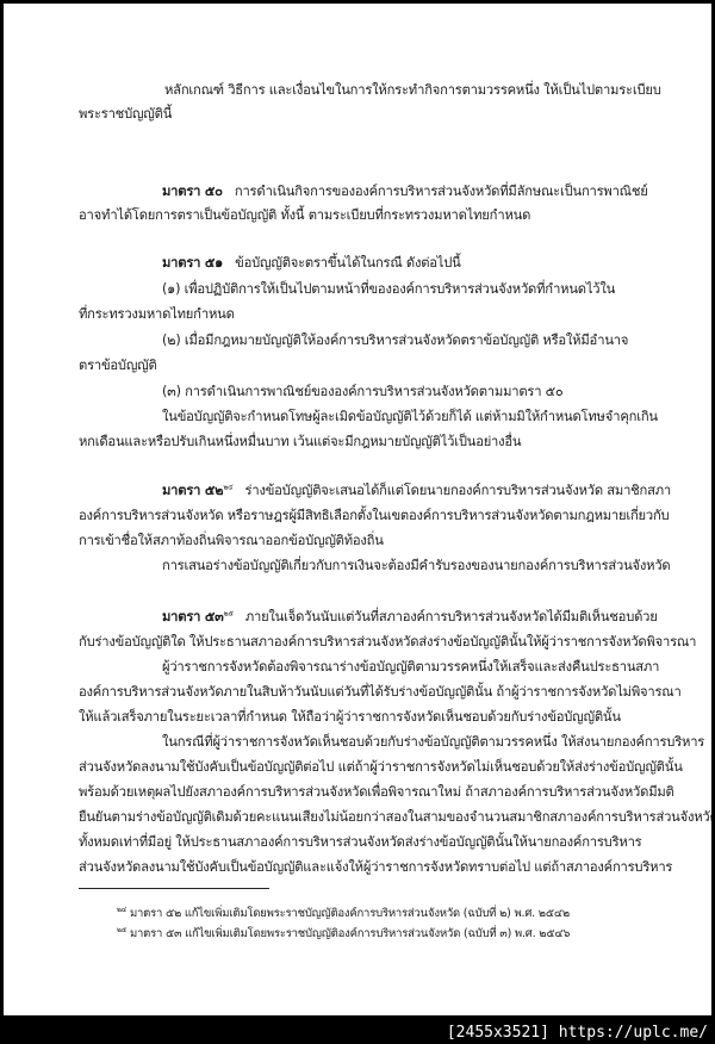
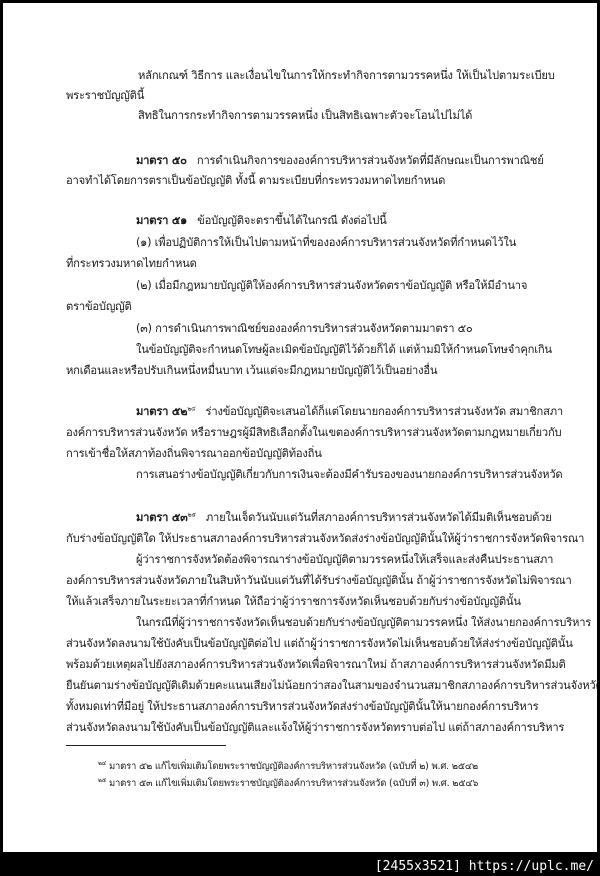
  หลักเกณฑ์ วิธีการ และเงื่อนไขในการให้กระทำกิจการตามวรรคหนึ่ง ให้เป็นไปตามระเบียบ
  พระราชบัญญัตินี้
+ สิทธิในการกระทำกิจการตามวรรคหนึ่ง เป็นสิทธิเฉพาะตัวจะโอนไปไม่ได้
  มาตรา ๕๐ การดำเนินกิจการขององค์การบริหารส่วนจังหวัดที่มีลักษณะเป็นการพาณิชย์
  อาจทำได้โดยการตราเป็นข้อบัญญัติ ทั้งนี้ ตามระเบียบที่กระทรวงมหาดไทยกำหนด
  มาตรา ๕๑ ข้อบัญญัติจะตราขึ้นได้ในกรณี ดังต่อไปนี้
  (๑) เพื่อปฏิบัติการให้เป็นไปตามหน้าที่ขององค์การบริหารส่วนจังหวัดที่กำหนดไว้ใน
  ที่กระทรวงมหาดไทยกำหนด
  (๒) เมื่อมีกฎหมายบัญญัติให้องค์การบริหารส่วนจังหวัดตราข้อบัญญัติ หรือให้มีอำนาจ
  ตราข้อบัญญัติ
  (๓) การดำเนินการพาณิชย์ขององค์การบริหารส่วนจังหวัดตามมาตรา ๕๐
  ในข้อบัญญัติจะกำหนดโทษผู้ละเมิดข้อบัญญัติไว้ด้วยก็ได้ แต่ห้ามมิให้กำหนดโทษจำคุกเกิน
  หกเดือนและหรือปรับเกินหนึ่งหมื่นบาท เว้นแต่จะมีกฎหมายบัญญัติไว้เป็นอย่างอื่น
  มาตรา ๕๒ ร่างข้อบัญญัติจะเสนอได้ก็แต่โดยนายกองค์การบริหารส่วนจังหวัด สมาชิกสภา
  องค์การบริหารส่วนจังหวัด หรือราษฎรผู้มีสิทธิเลือกตั้งในเขตองค์การบริหารส่วนจังหวัดตามกฎหมายเกี่ยวกับ
  การเข้าชื่อให้สภาท้องถิ่นพิจารณาออกข้อบัญญัติท้องถิ่น
  การเสนอร่างข้อบัญญัติเกี่ยวกับการเงินจะต้องมีคำรับรองของนายกองค์การบริหารส่วนจังหวัด
  มาตรา ๕๓ ภายในเจ็ดวันนับแต่วันที่สภาองค์การบริหารส่วนจังหวัดได้มีมติเห็นชอบด้วย
  กับร่างข้อบัญญัติใด ให้ประธานสภาองค์การบริหารส่วนจังหวัดส่งร่างข้อบัญญัตินั้นให้ผู้ว่าราชการจังหวัดพิจารณา
  ผู้ว่าราชการจังหวัดต้องพิจารณาร่างข้อบัญญัติตามวรรคหนึ่งให้เสร็จและส่งคืนประธานสภา
  องค์การบริหารส่วนจังหวัดภายในสิบห้าวันนับแต่วันที่ได้รับร่างข้อบัญญัตินั้น ถ้าผู้ว่าราชการจังหวัดไม่พิจารณา
  ให้แล้วเสร็จภายในระยะเวลาที่กำหนด ให้ถือว่าผู้ว่าราชการจังหวัดเห็นชอบด้วยกับร่างข้อบัญญัตินั้น
  ในกรณีที่ผู้ว่าราชการจังหวัดเห็นชอบด้วยกับร่างข้อบัญญัติตามวรรคหนึ่ง ให้ส่งนายกองค์การบริหาร
  ส่วนจังหวัดลงนามใช้บังคับเป็นข้อบัญญัติต่อไป แต่ถ้าผู้ว่าราชการจังหวัดไม่เห็นชอบด้วยให้ส่งร่างข้อบัญญัตินั้น
  พร้อมด้วยเหตุผลไปยังสภาองค์การบริหารส่วนจังหวัดเพื่อพิจารณาใหม่ ถ้าสภาองค์การบริหารส่วนจังหวัดมีมติ
  ยืนยันตามร่างข้อบัญญัติเดิมด้วยคะแนนเสียงไม่น้อยกว่าสองในสามของจำนวนสมาชิกสภาองค์การบริหารส่วนจังหวั
  ทั้งหมดเท่าที่มีอยู่ ให้ประธานสภาองค์การบริหารส่วนจังหวัดส่งร่างข้อบัญญัตินั้นให้นายกองค์การบริหาร
  ส่วนจังหวัดลงนามใช้บังคับเป็นข้อบัญญัติและแจ้งให้ผู้ว่าราชการจังหวัดทราบต่อไป แต่ถ้าสภาองค์การบริหาร
  มาตรา ๕๒ แก้ไขเพิ่มเติมโดยพระราชบัญญัติองค์การบริหารส่วนจังหวัด (ฉบับที่ ๒) พ.ศ. ๒๕๔๒
  มาตรา ๕๓ แก้ไขเพิ่มเติมโดยพระราชบัญญัติองค์การบริหารส่วนจังหวัด (ฉบับที่ ๓) พ.ศ. ๒๕๔๖
  [2455x3521] https://uplc.me/
